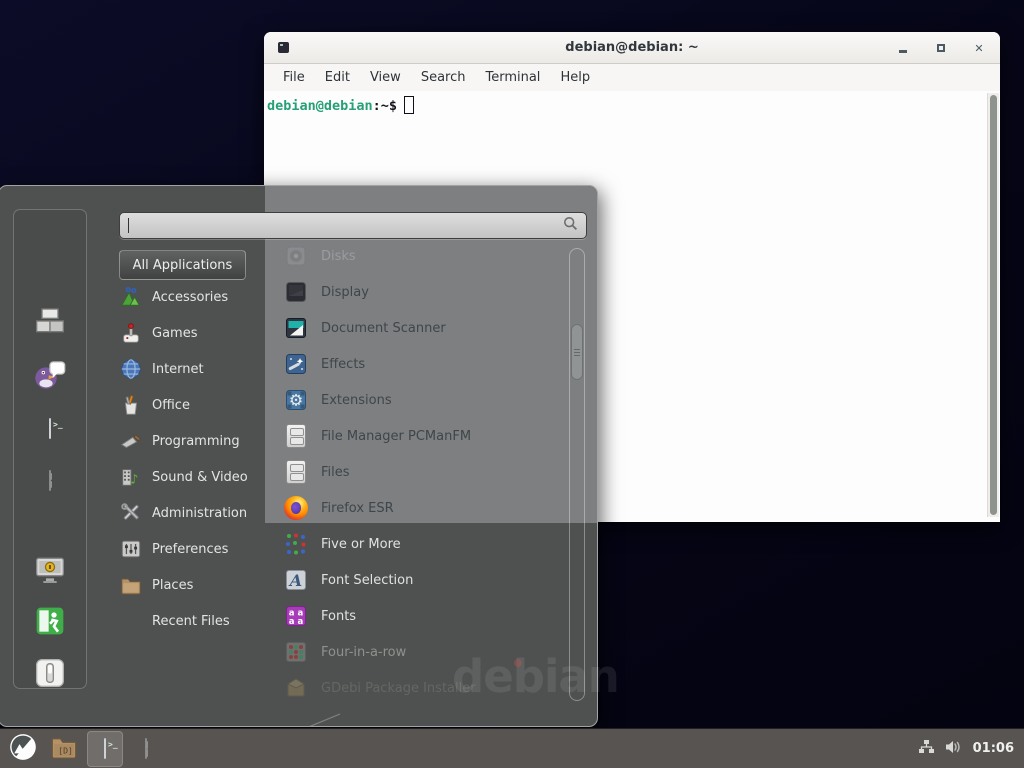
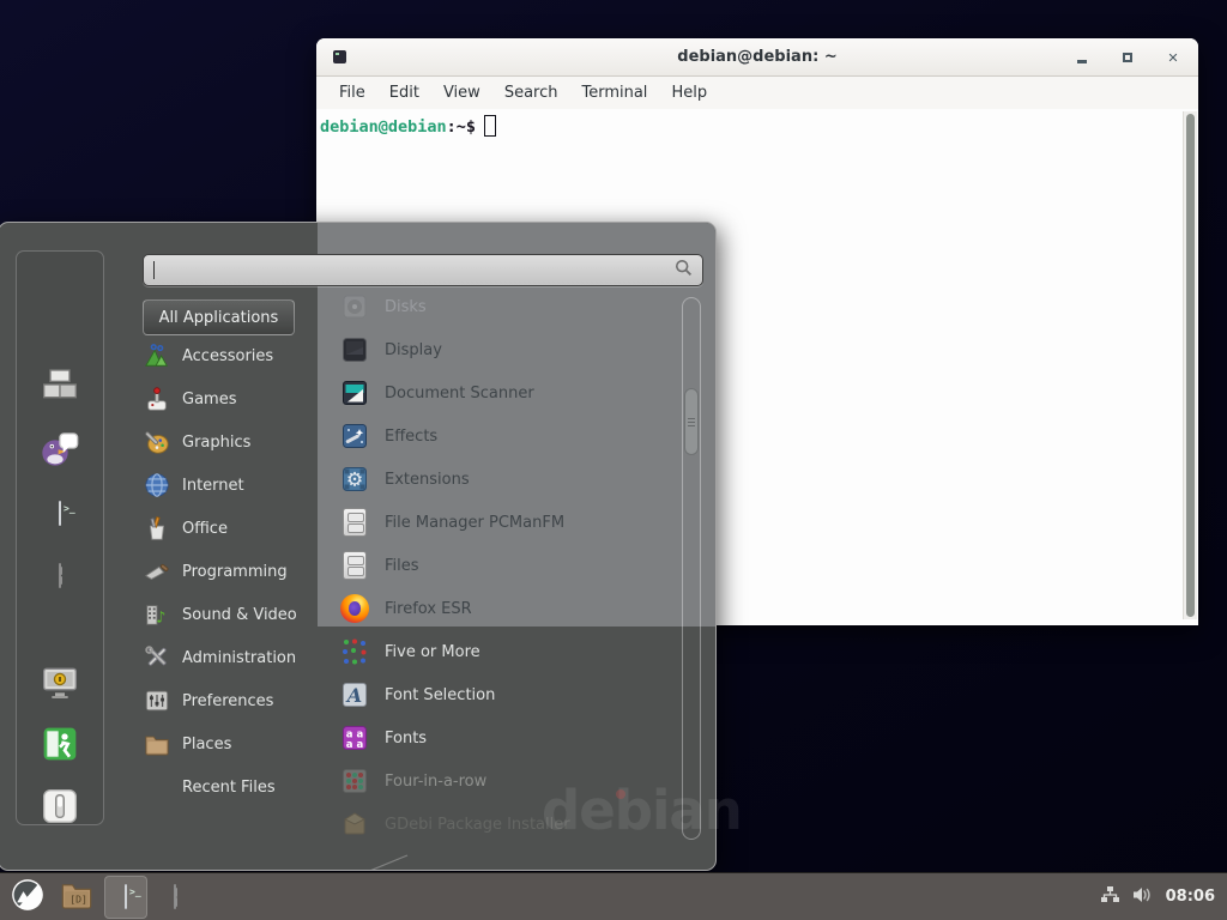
  debian@debian: ~
  ✕
  File
  Edit
  View
  Search
  Terminal
  Help
  debian@debian:~$
  All Applications
  Accessories
  Games
+ Graphics
  Internet
  Office
  Programming
  ♪
  Sound & Video
  Administration
  Preferences
  Places
  Recent Files
  Disks
  Display
  Document Scanner
  Effects
  ⚙
  Extensions
  File Manager PCManFM
  Files
  Firefox ESR
  Five or More
  A
  Font Selection
  a a
  a a
  Fonts
  Four-in-a-row
  GDebi Package Installer
  debian
  [D]
- 01:06
+ 08:06
